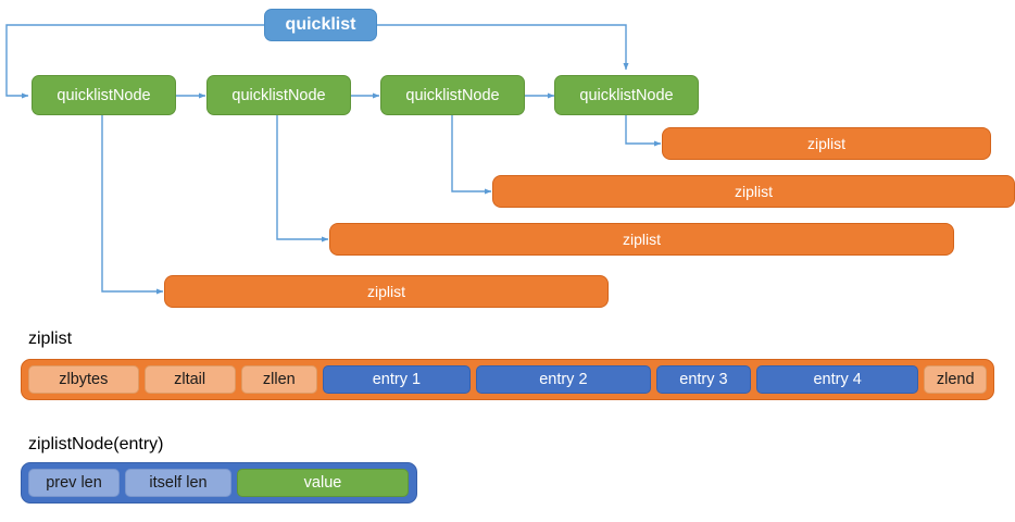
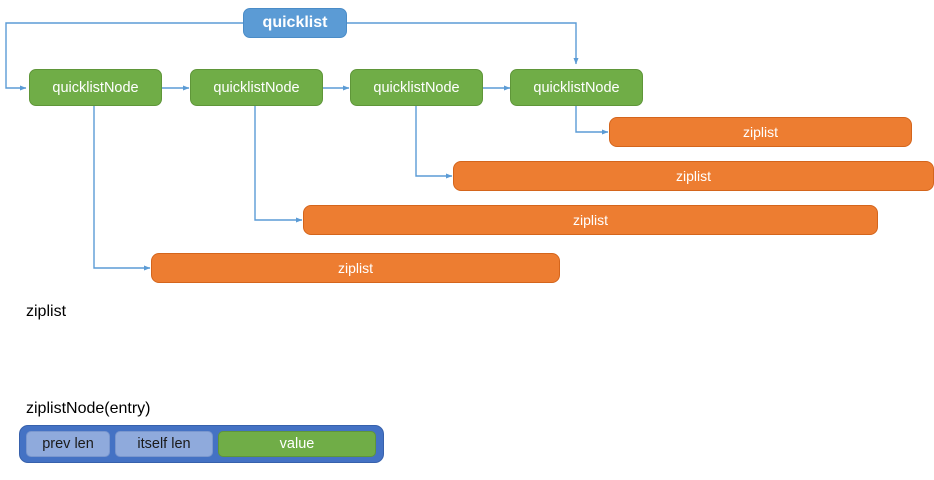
  quicklist
  quicklistNode
  quicklistNode
  quicklistNode
  quicklistNode
  ziplist
  ziplist
  ziplist
  ziplist
  ziplist
- zlbytes
- zltail
- zllen
- entry 1
- entry 2
- entry 3
- entry 4
- zlend
  ziplistNode(entry)
  prev len
  itself len
  value
